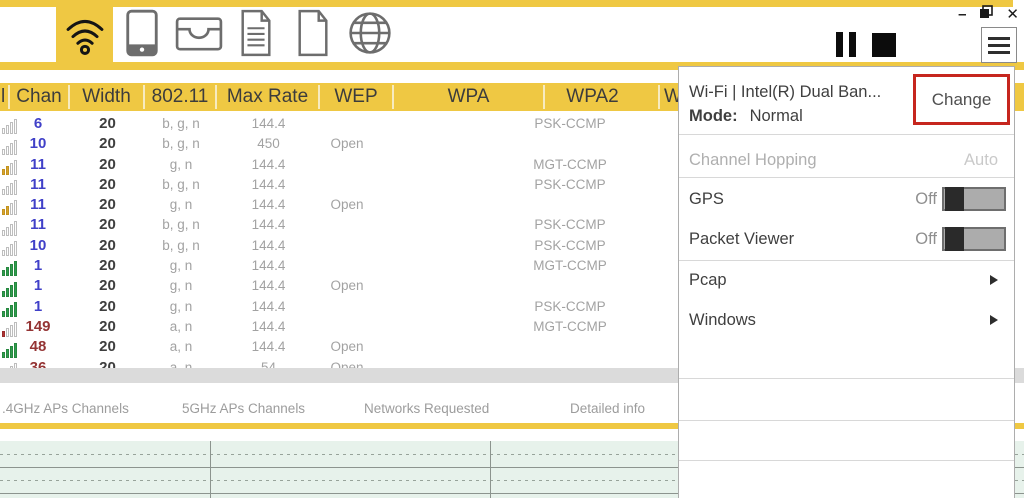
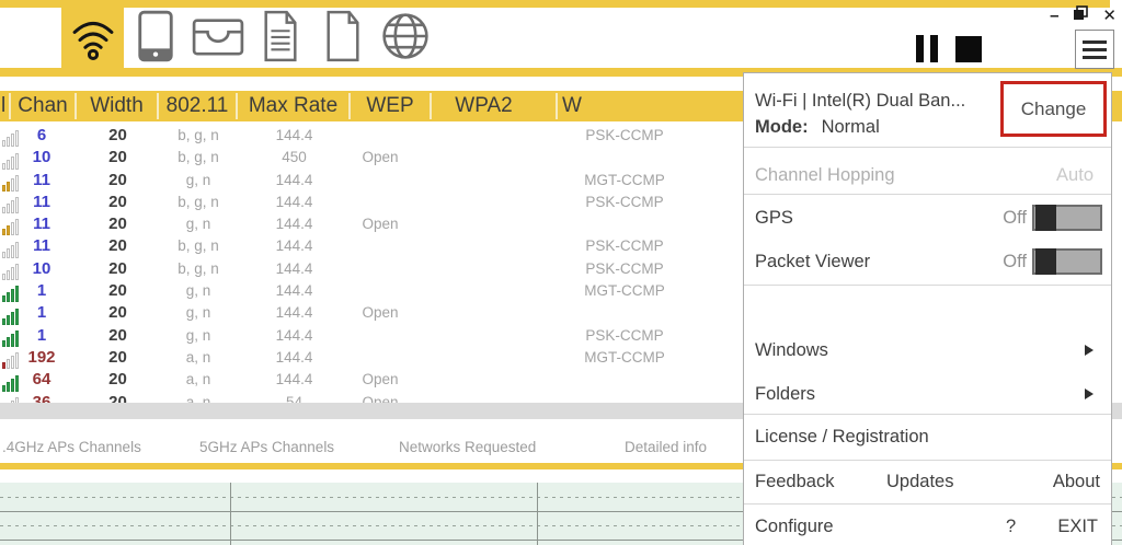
  –
  ✕
  l
  Chan
  Width
  802.11
  Max Rate
  WEP
- WPA
  WPA2
  W
  6
  20
  b, g, n
  144.4
  PSK-CCMP
  10
  20
  b, g, n
  450
  Open
  11
  20
  g, n
  144.4
  MGT-CCMP
  11
  20
  b, g, n
  144.4
  PSK-CCMP
  11
  20
  g, n
  144.4
  Open
  11
  20
  b, g, n
  144.4
  PSK-CCMP
  10
  20
  b, g, n
  144.4
  PSK-CCMP
  1
  20
  g, n
  144.4
  MGT-CCMP
  1
  20
  g, n
  144.4
  Open
  1
  20
  g, n
  144.4
  PSK-CCMP
- 149
+ 192
  20
  a, n
  144.4
  MGT-CCMP
- 48
+ 64
  20
  a, n
  144.4
  Open
  .4GHz APs Channels
  5GHz APs Channels
  Networks Requested
  Detailed info
  Wi-Fi | Intel(R) Dual Ban...
  Mode: Normal
  Change
  Channel Hopping
  Auto
  GPS
  Off
  Packet Viewer
  Off
- Pcap
  Windows
+ Folders
+ License / Registration
+ Feedback
+ Updates
+ About
+ Configure
+ ?
+ EXIT
